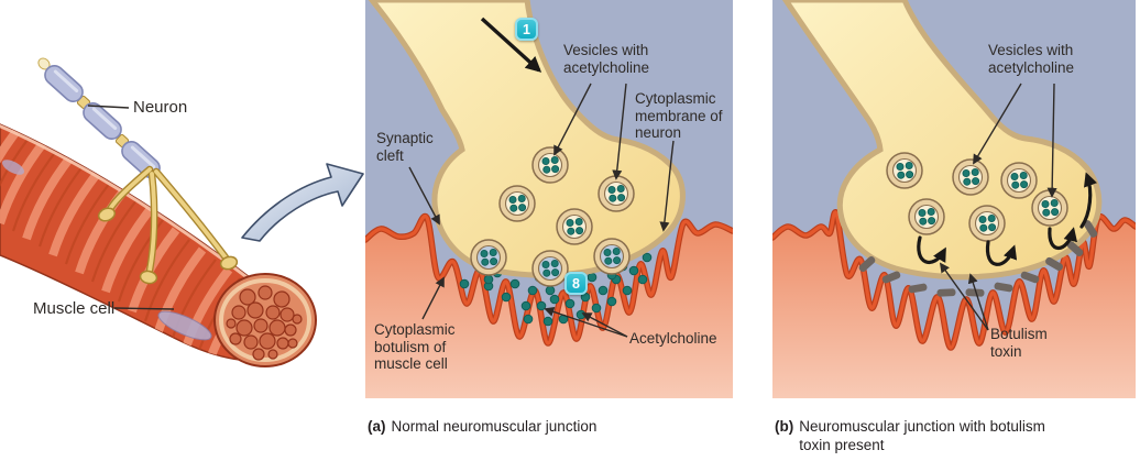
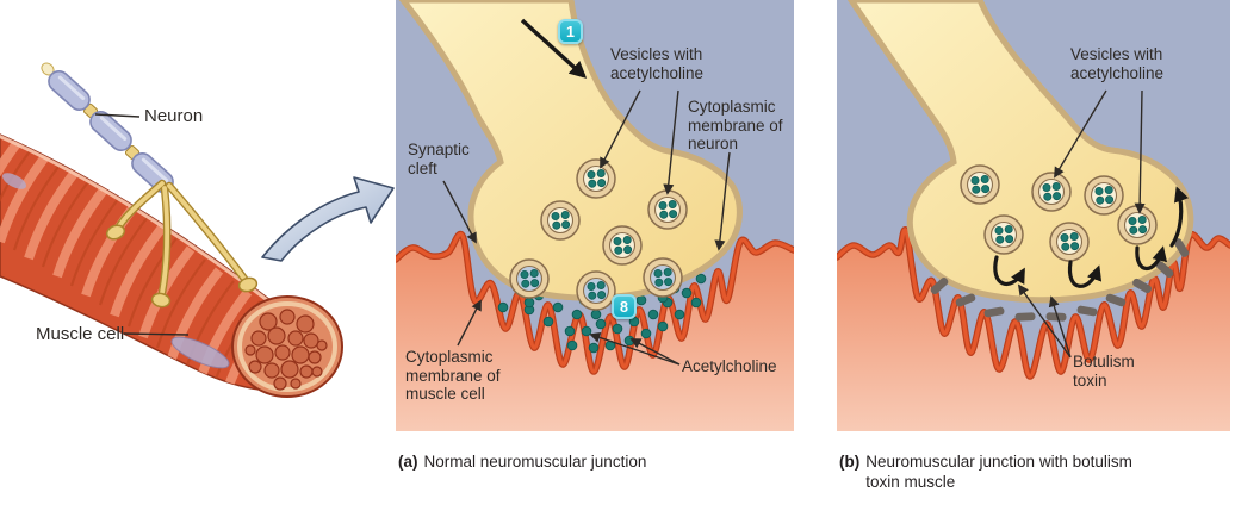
  Neuron
  Muscle cell
  Vesicles with acetylcholine
  Cytoplasmic membrane of neuron
  Synaptic cleft
- Cytoplasmic botulism of muscle cell
+ Cytoplasmic membrane of muscle cell
  Acetylcholine
  1
  8
  (a)
  Normal neuromuscular junction
  Vesicles with acetylcholine
  Botulism toxin
  (b)
- Neuromuscular junction with botulism toxin present
+ Neuromuscular junction with botulism toxin muscle
